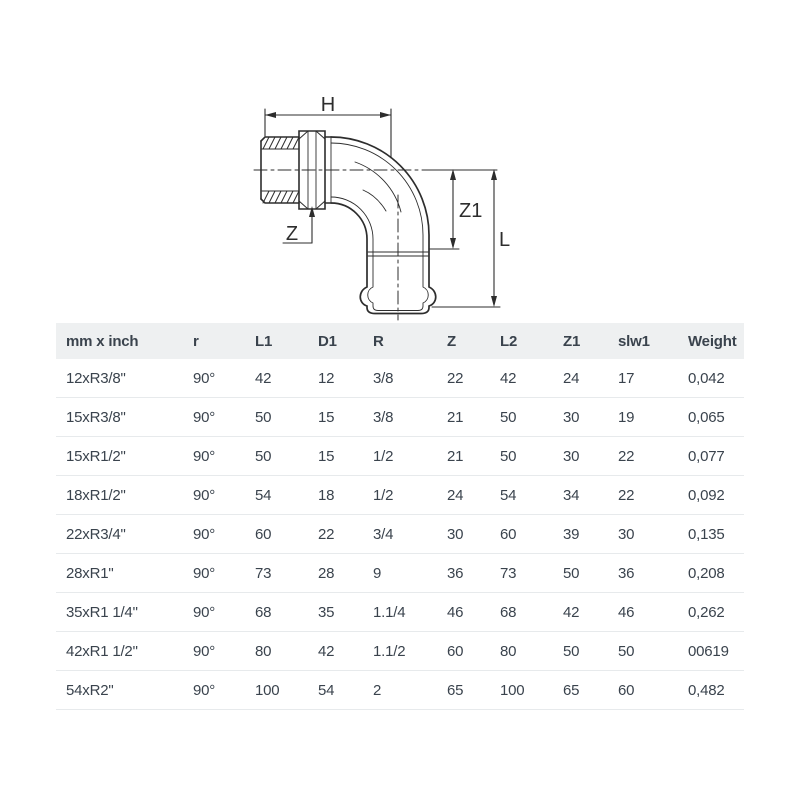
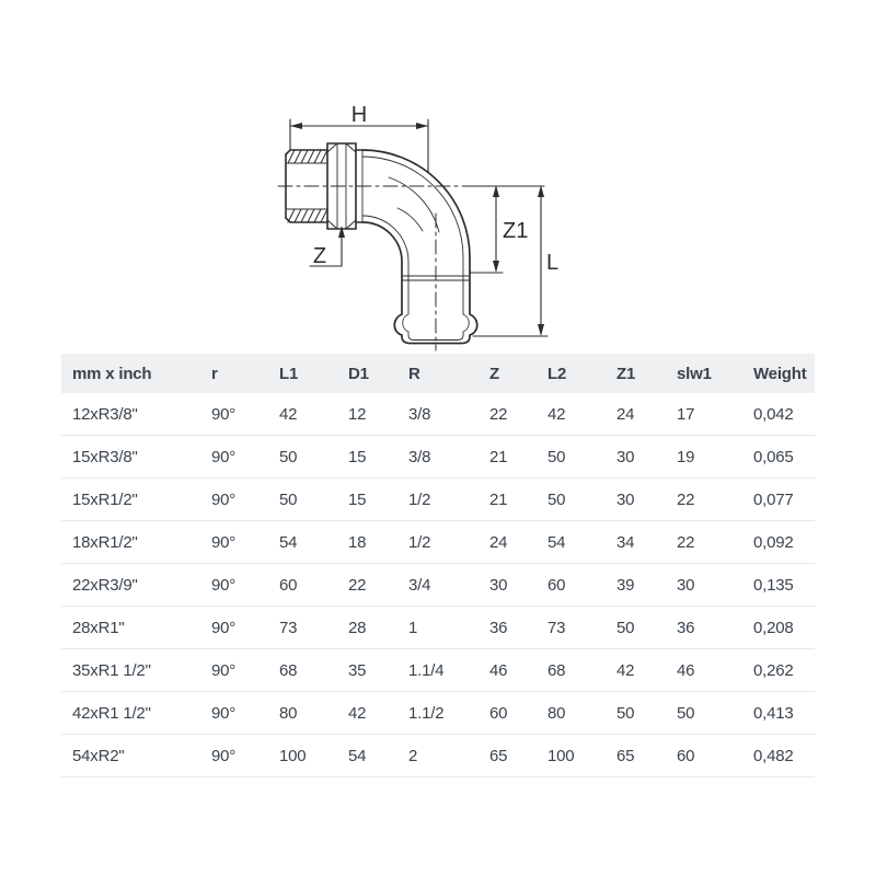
  H
  Z
  Z1
  L
  mm x inch	r	L1	D1	R	Z	L2	Z1	slw1	Weight
  12xR3/8"	90°	42	12	3/8	22	42	24	17	0,042
  15xR3/8"	90°	50	15	3/8	21	50	30	19	0,065
  15xR1/2"	90°	50	15	1/2	21	50	30	22	0,077
  18xR1/2"	90°	54	18	1/2	24	54	34	22	0,092
- 22xR3/4"	90°	60	22	3/4	30	60	39	30	0,135
+ 22xR3/9"	90°	60	22	3/4	30	60	39	30	0,135
- 28xR1"	90°	73	28	9	36	73	50	36	0,208
+ 28xR1"	90°	73	28	1	36	73	50	36	0,208
- 35xR1 1/4"	90°	68	35	1.1/4	46	68	42	46	0,262
+ 35xR1 1/2"	90°	68	35	1.1/4	46	68	42	46	0,262
- 42xR1 1/2"	90°	80	42	1.1/2	60	80	50	50	00619
+ 42xR1 1/2"	90°	80	42	1.1/2	60	80	50	50	0,413
  54xR2"	90°	100	54	2	65	100	65	60	0,482
